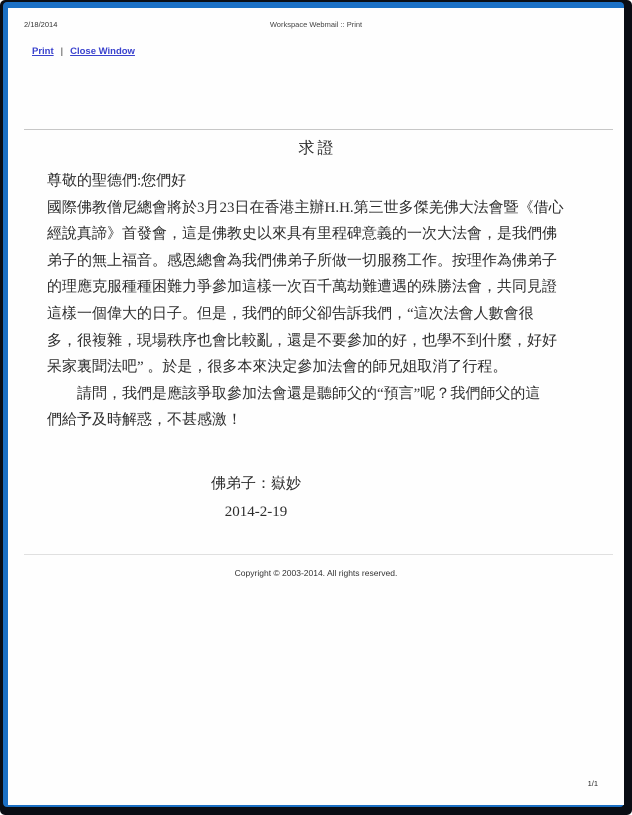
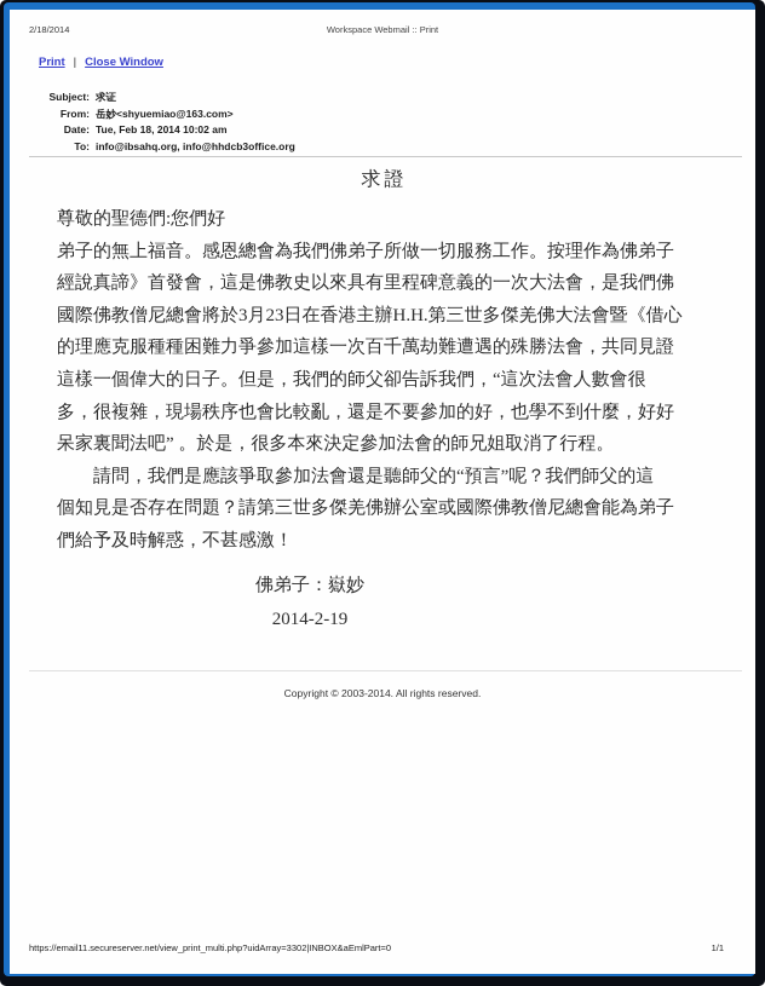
  2/18/2014
  Workspace Webmail :: Print
  Print | Close Window
+ Subject:
+ 求证
+ From:
+ 岳妙<shyuemiao@163.com>
+ Date:
+ Tue, Feb 18, 2014 10:02 am
+ To:
+ info@ibsahq.org, info@hhdcb3office.org
  求證
  尊敬的聖德們:您們好
- 國際佛教僧尼總會將於3月23日在香港主辦H.H.第三世多傑羌佛大法會暨《借心
+ 弟子的無上福音。感恩總會為我們佛弟子所做一切服務工作。按理作為佛弟子
  經說真諦》首發會，這是佛教史以來具有里程碑意義的一次大法會，是我們佛
- 弟子的無上福音。感恩總會為我們佛弟子所做一切服務工作。按理作為佛弟子
+ 國際佛教僧尼總會將於3月23日在香港主辦H.H.第三世多傑羌佛大法會暨《借心
  的理應克服種種困難力爭參加這樣一次百千萬劫難遭遇的殊勝法會，共同見證
  這樣一個偉大的日子。但是，我們的師父卻告訴我們，“這次法會人數會很
  多，很複雜，現場秩序也會比較亂，還是不要參加的好，也學不到什麼，好好
  呆家裏聞法吧” 。於是，很多本來決定參加法會的師兄姐取消了行程。
  請問，我們是應該爭取參加法會還是聽師父的“預言”呢？我們師父的這
+ 個知見是否存在問題？請第三世多傑羌佛辦公室或國際佛教僧尼總會能為弟子
  們給予及時解惑，不甚感激！
  佛弟子：嶽妙
  2014-2-19
  Copyright © 2003-2014. All rights reserved.
+ https://email11.secureserver.net/view_print_multi.php?uidArray=3302|INBOX&aEmlPart=0
  1/1
